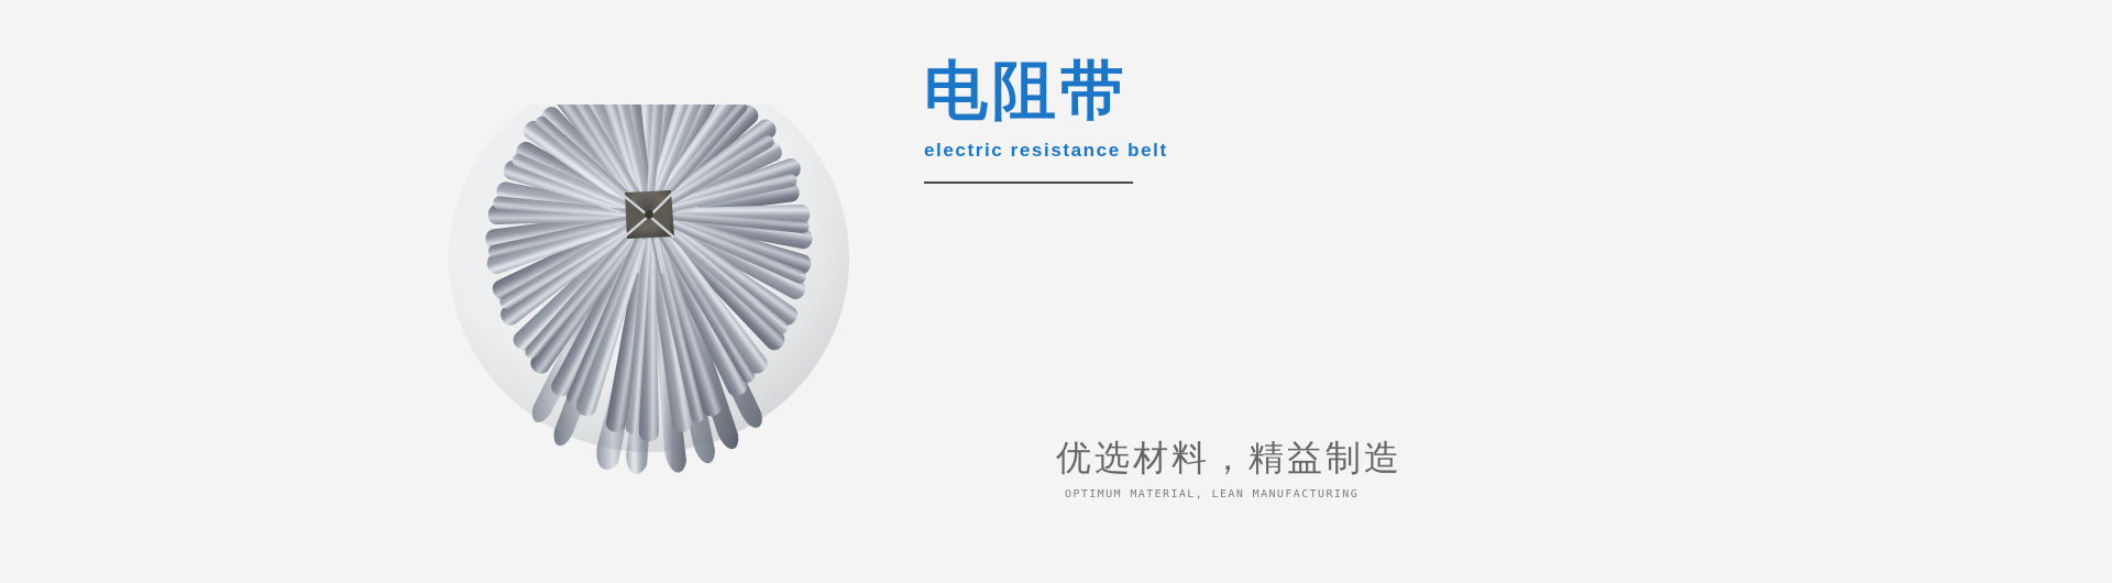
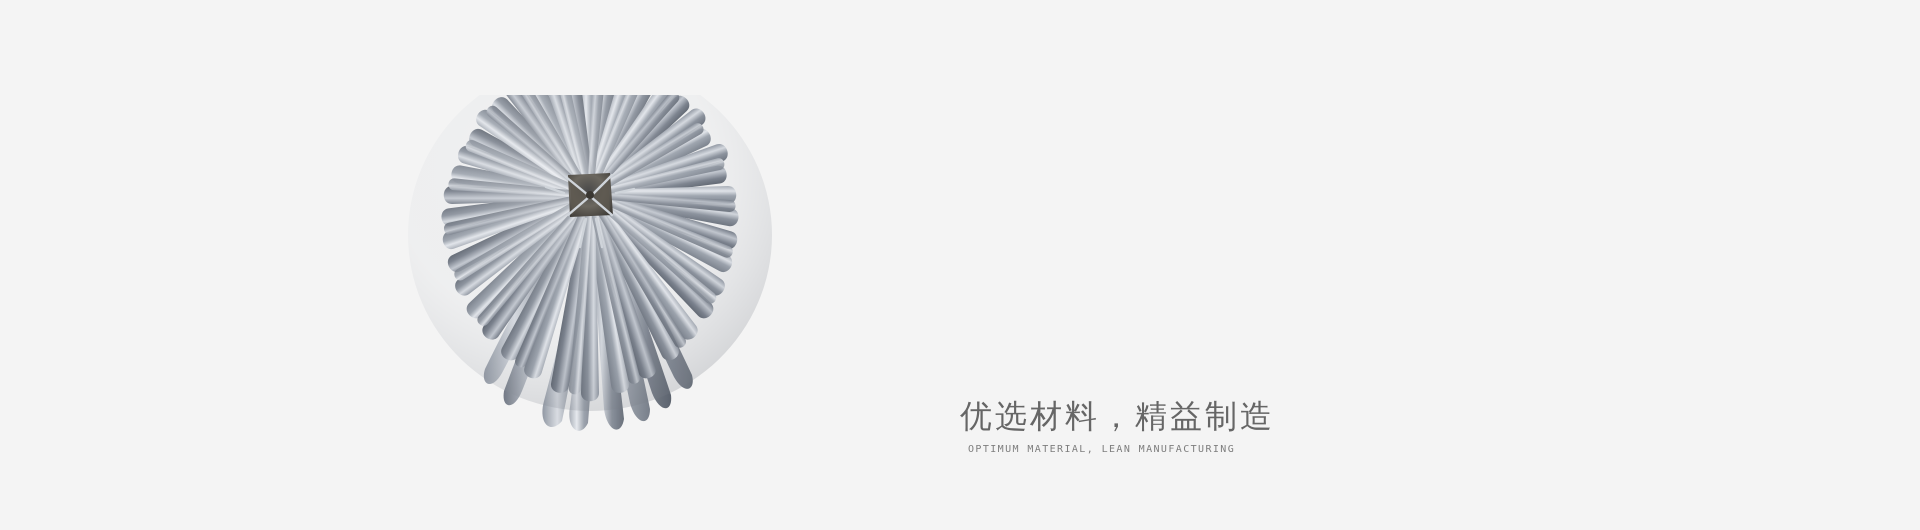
- 电阻带
- electric resistance belt
  优选材料，精益制造
  OPTIMUM MATERIAL, LEAN MANUFACTURING
